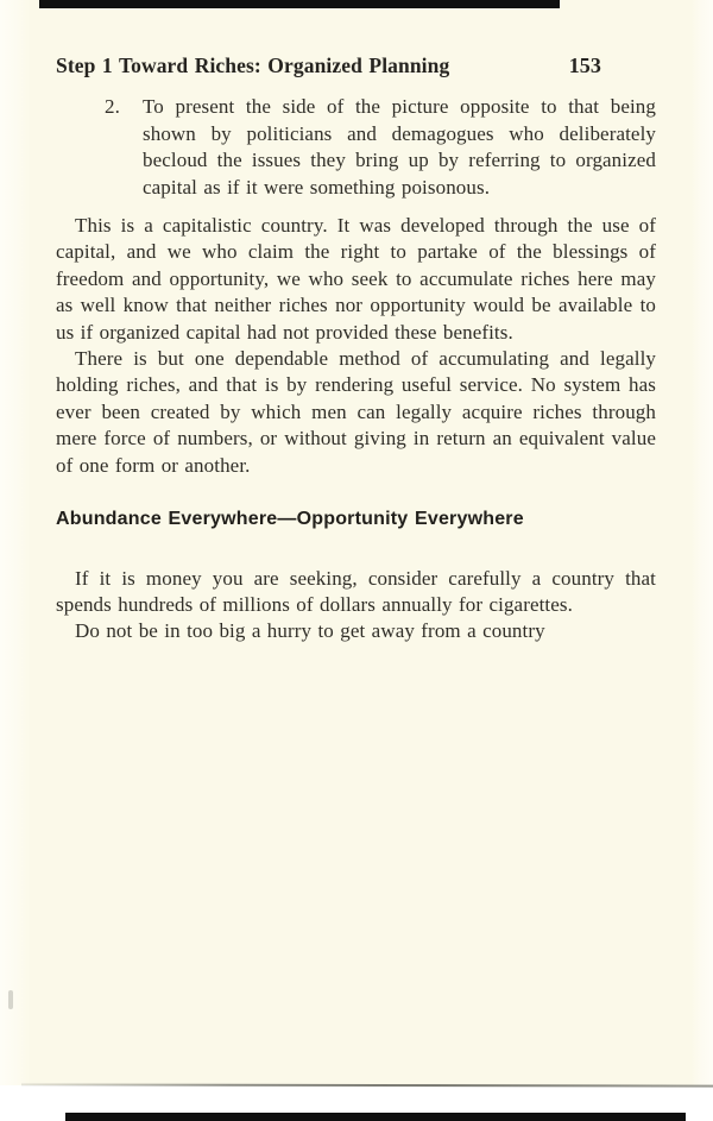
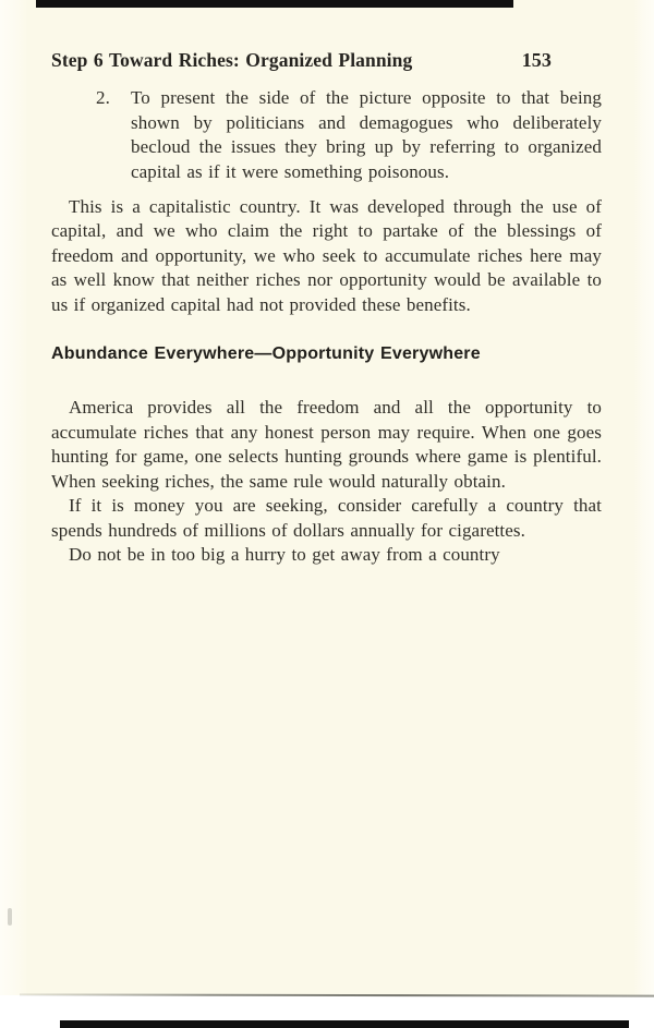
- Step 1 Toward Riches: Organized Planning
+ Step 6 Toward Riches: Organized Planning
  153
  2.
  To present the side of the picture opposite to that being shown by politicians and demagogues who deliberately becloud the issues they bring up by referring to organized capital as if it were something poisonous.
  This is a capitalistic country. It was developed through the use of capital, and we who claim the right to partake of the blessings of freedom and opportunity, we who seek to accumulate riches here may as well know that neither riches nor opportunity would be available to us if organized capital had not provided these benefits.
- There is but one dependable method of accumulating and legally holding riches, and that is by rendering useful service. No system has ever been created by which men can legally acquire riches through mere force of numbers, or without giving in return an equivalent value of one form or another.
  Abundance Everywhere—Opportunity Everywhere
+ America provides all the freedom and all the opportunity to accumulate riches that any honest person may require. When one goes hunting for game, one selects hunting grounds where game is plentiful. When seeking riches, the same rule would naturally obtain.
  If it is money you are seeking, consider carefully a country that spends hundreds of millions of dollars annually for cigarettes.
  Do not be in too big a hurry to get away from a country
